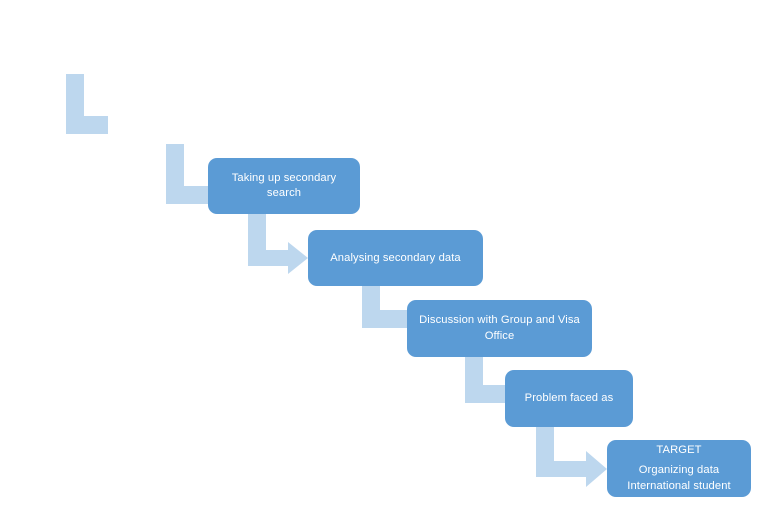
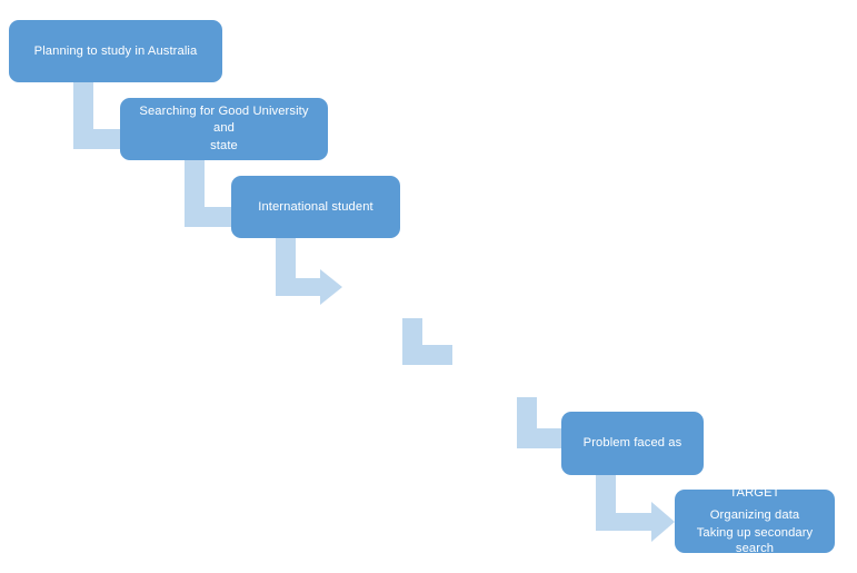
+ Planning to study in Australia
+ Searching for Good University and
+ state
- Taking up secondary search
+ International student
- Analysing secondary data
- Discussion with Group and Visa
- Office
  Problem faced as
  TARGET
  Organizing data
- International student
+ Taking up secondary search
